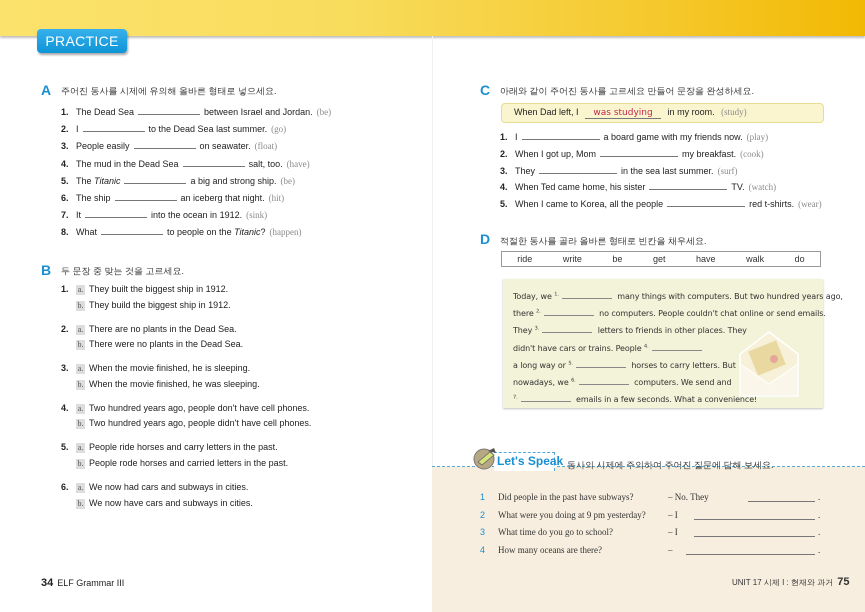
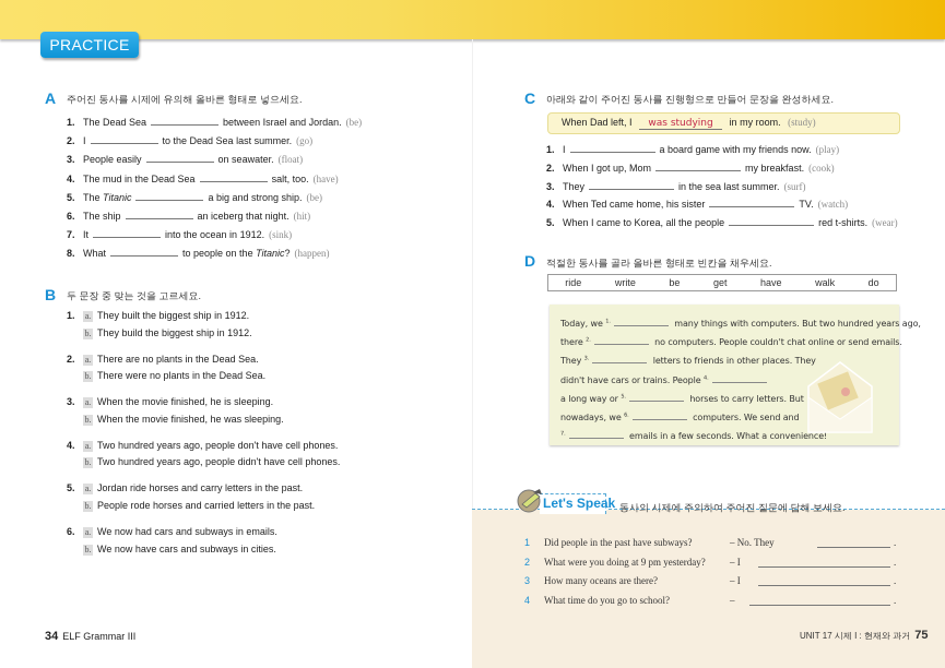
  PRACTICE
  A
  주어진 동사를 시제에 유의해 올바른 형태로 넣으세요.
  1. The Dead Sea between Israel and Jordan. (be)
  2. I to the Dead Sea last summer. (go)
  3. People easily on seawater. (float)
  4. The mud in the Dead Sea salt, too. (have)
  5. The Titanic a big and strong ship. (be)
  6. The ship an iceberg that night. (hit)
  7. It into the ocean in 1912. (sink)
  8. What to people on the Titanic? (happen)
  B
  두 문장 중 맞는 것을 고르세요.
  1. a. They built the biggest ship in 1912.
  b. They build the biggest ship in 1912.
  2. a. There are no plants in the Dead Sea.
  b. There were no plants in the Dead Sea.
  3. a. When the movie finished, he is sleeping.
  b. When the movie finished, he was sleeping.
  4. a. Two hundred years ago, people don't have cell phones.
  b. Two hundred years ago, people didn't have cell phones.
- 5. a. People ride horses and carry letters in the past.
+ 5. a. Jordan ride horses and carry letters in the past.
  b. People rode horses and carried letters in the past.
- 6. a. We now had cars and subways in cities.
+ 6. a. We now had cars and subways in emails.
  b. We now have cars and subways in cities.
  C
- 아래와 같이 주어진 동사를 고르세요 만들어 문장을 완성하세요.
+ 아래와 같이 주어진 동사를 진행형으로 만들어 문장을 완성하세요.
  When Dad left, I was studying in my room. (study)
  1. I a board game with my friends now. (play)
  2. When I got up, Mom my breakfast. (cook)
  3. They in the sea last summer. (surf)
  4. When Ted came home, his sister TV. (watch)
  5. When I came to Korea, all the people red t-shirts. (wear)
  D
  적절한 동사를 골라 올바른 형태로 빈칸을 채우세요.
  ride
  write
  be
  get
  have
  walk
  do
  Today, we many things with computers. But two hundred years ago,
  there no computers. People couldn't chat online or send emails.
  They letters to friends in other places. They
  didn't have cars or trains. People
  a long way or horses to carry letters. But
  nowadays, we computers. We send and
  emails in a few seconds. What a convenience!
  Let's Speak
  동사의 시제에 주의하여 주어진 질문에 답해 보세요.
  1
  Did people in the past have subways?
  – No. They
  .
  2
  What were you doing at 9 pm yesterday?
  – I
  .
  3
- What time do you go to school?
+ How many oceans are there?
  – I
  .
  4
- How many oceans are there?
+ What time do you go to school?
  –
  .
  34 ELF Grammar III
  UNIT 17 시제 I : 현재와 과거 75
